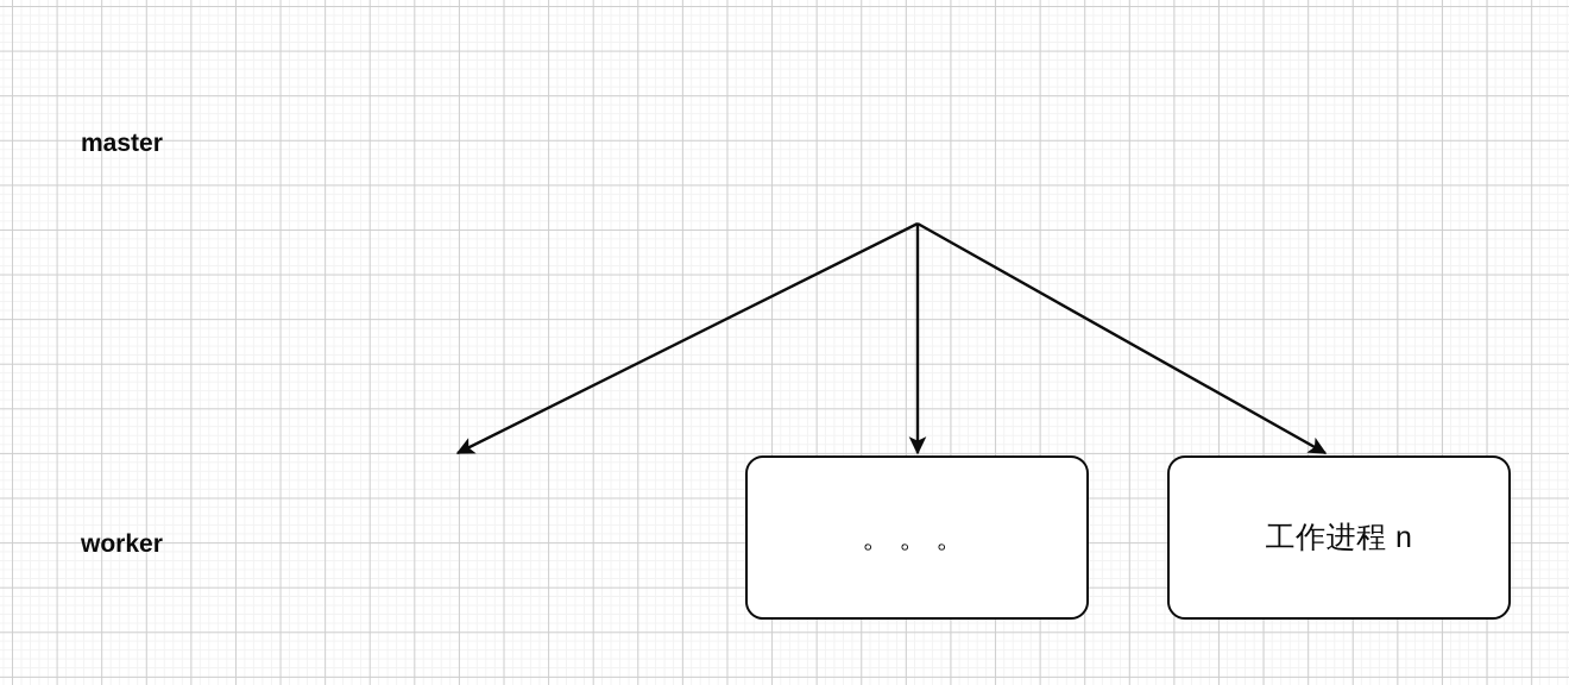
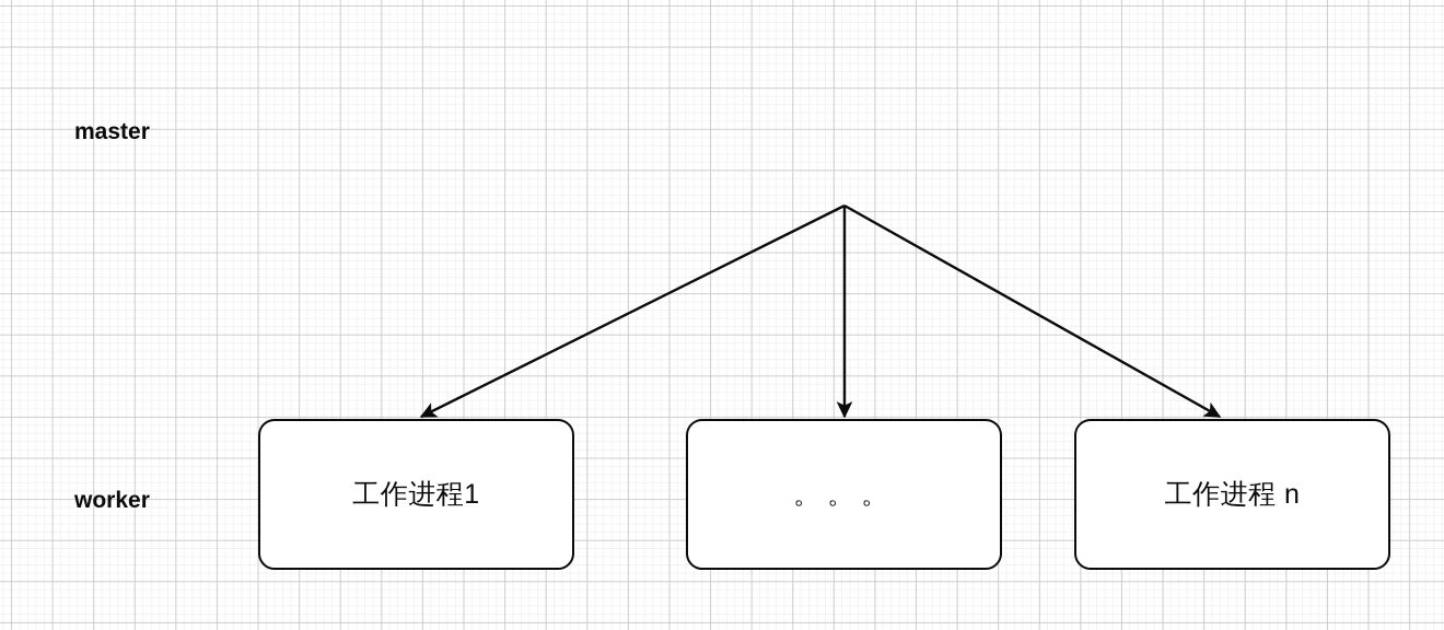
  master
  worker
+ 工作进程1
  。。。
  工作进程 n
